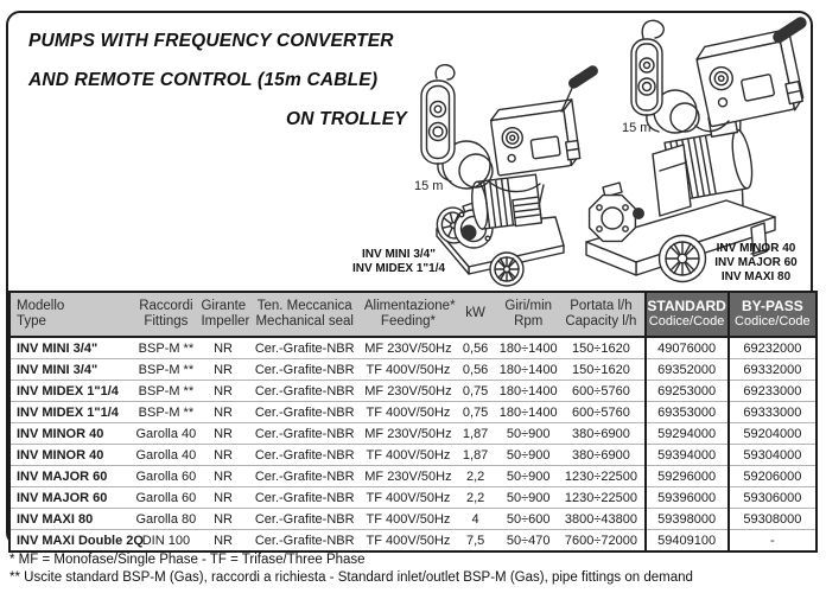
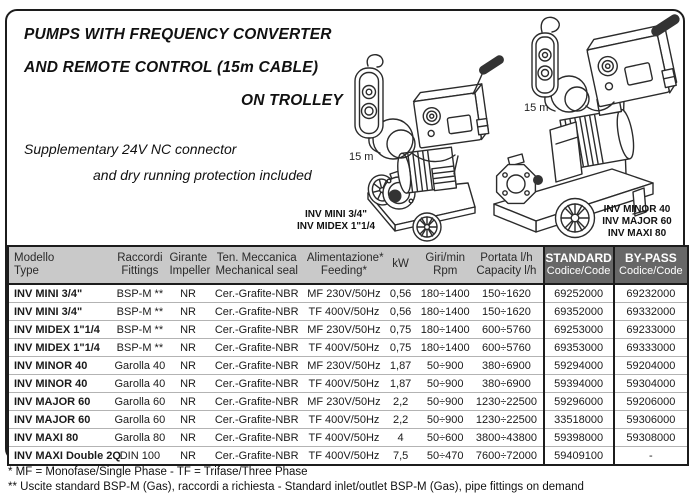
  PUMPS WITH FREQUENCY CONVERTER
  AND REMOTE CONTROL (15m CABLE)
  ON TROLLEY
+ Supplementary 24V NC connector
+ and dry running protection included
  15 m
  15 m
  INV MINI 3/4"
  INV MIDEX 1"1/4
  INV MINOR 40
  INV MAJOR 60
  INV MAXI 80
  ModelloType	RaccordiFittings	GiranteImpeller	Ten. MeccanicaMechanical seal	Alimentazione*Feeding*	kW	Giri/minRpm	Portata l/hCapacity l/h	STANDARDCodice/Code	BY-PASSCodice/Code
- INV MINI 3/4"	BSP-M **	NR	Cer.-Grafite-NBR	MF 230V/50Hz	0,56	180÷1400	150÷1620	49076000	69232000
+ INV MINI 3/4"	BSP-M **	NR	Cer.-Grafite-NBR	MF 230V/50Hz	0,56	180÷1400	150÷1620	69252000	69232000
  INV MINI 3/4"	BSP-M **	NR	Cer.-Grafite-NBR	TF 400V/50Hz	0,56	180÷1400	150÷1620	69352000	69332000
  INV MIDEX 1"1/4	BSP-M **	NR	Cer.-Grafite-NBR	MF 230V/50Hz	0,75	180÷1400	600÷5760	69253000	69233000
  INV MIDEX 1"1/4	BSP-M **	NR	Cer.-Grafite-NBR	TF 400V/50Hz	0,75	180÷1400	600÷5760	69353000	69333000
  INV MINOR 40	Garolla 40	NR	Cer.-Grafite-NBR	MF 230V/50Hz	1,87	50÷900	380÷6900	59294000	59204000
  INV MINOR 40	Garolla 40	NR	Cer.-Grafite-NBR	TF 400V/50Hz	1,87	50÷900	380÷6900	59394000	59304000
  INV MAJOR 60	Garolla 60	NR	Cer.-Grafite-NBR	MF 230V/50Hz	2,2	50÷900	1230÷22500	59296000	59206000
- INV MAJOR 60	Garolla 60	NR	Cer.-Grafite-NBR	TF 400V/50Hz	2,2	50÷900	1230÷22500	59396000	59306000
+ INV MAJOR 60	Garolla 60	NR	Cer.-Grafite-NBR	TF 400V/50Hz	2,2	50÷900	1230÷22500	33518000	59306000
  INV MAXI 80	Garolla 80	NR	Cer.-Grafite-NBR	TF 400V/50Hz	4	50÷600	3800÷43800	59398000	59308000
  INV MAXI Double 2Q	DIN 100	NR	Cer.-Grafite-NBR	TF 400V/50Hz	7,5	50÷470	7600÷72000	59409100	-
  * MF = Monofase/Single Phase - TF = Trifase/Three Phase
  ** Uscite standard BSP-M (Gas), raccordi a richiesta - Standard inlet/outlet BSP-M (Gas), pipe fittings on demand
